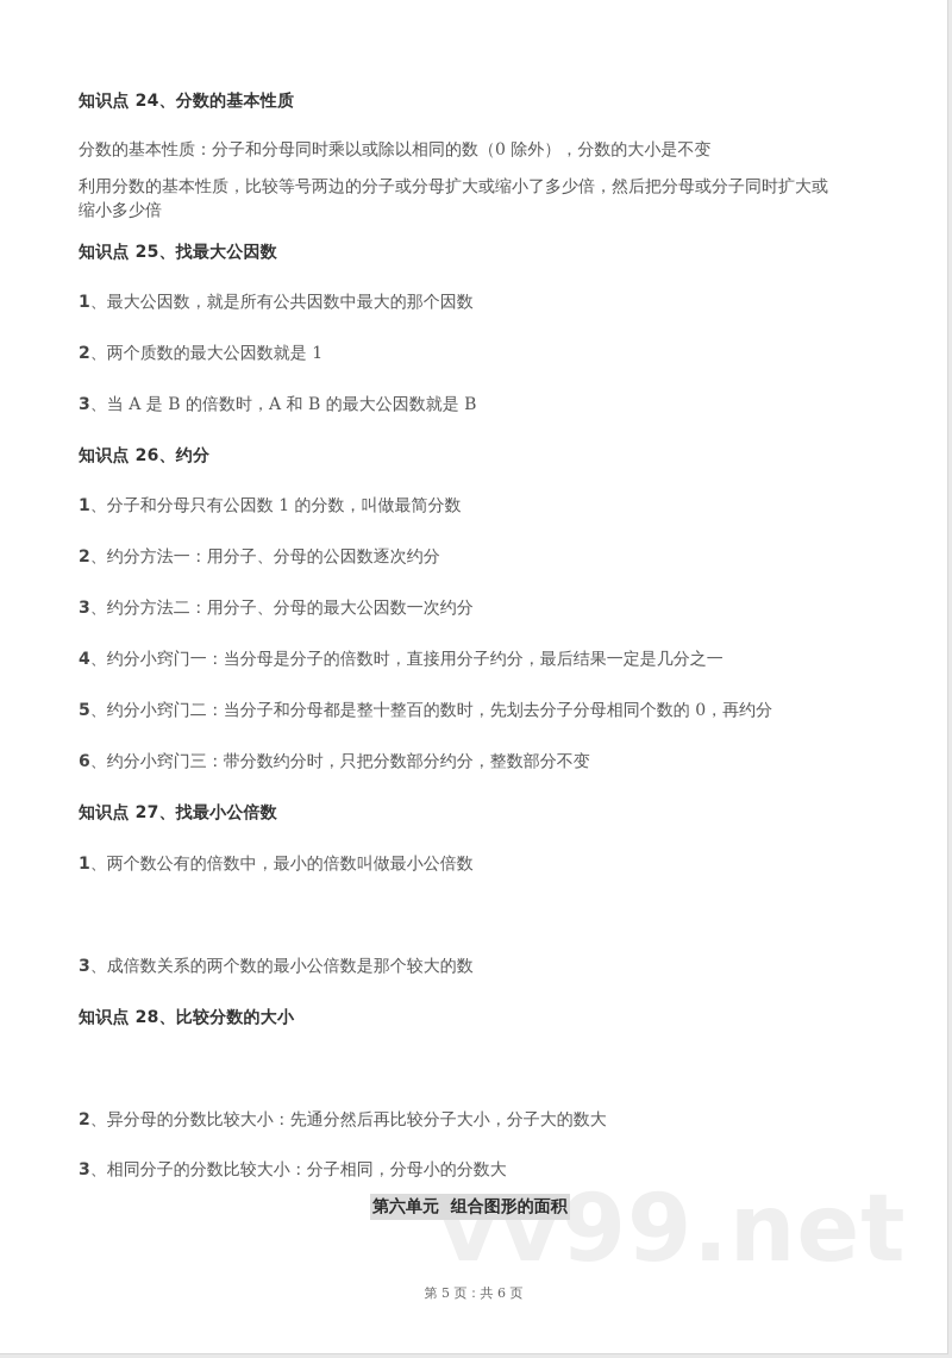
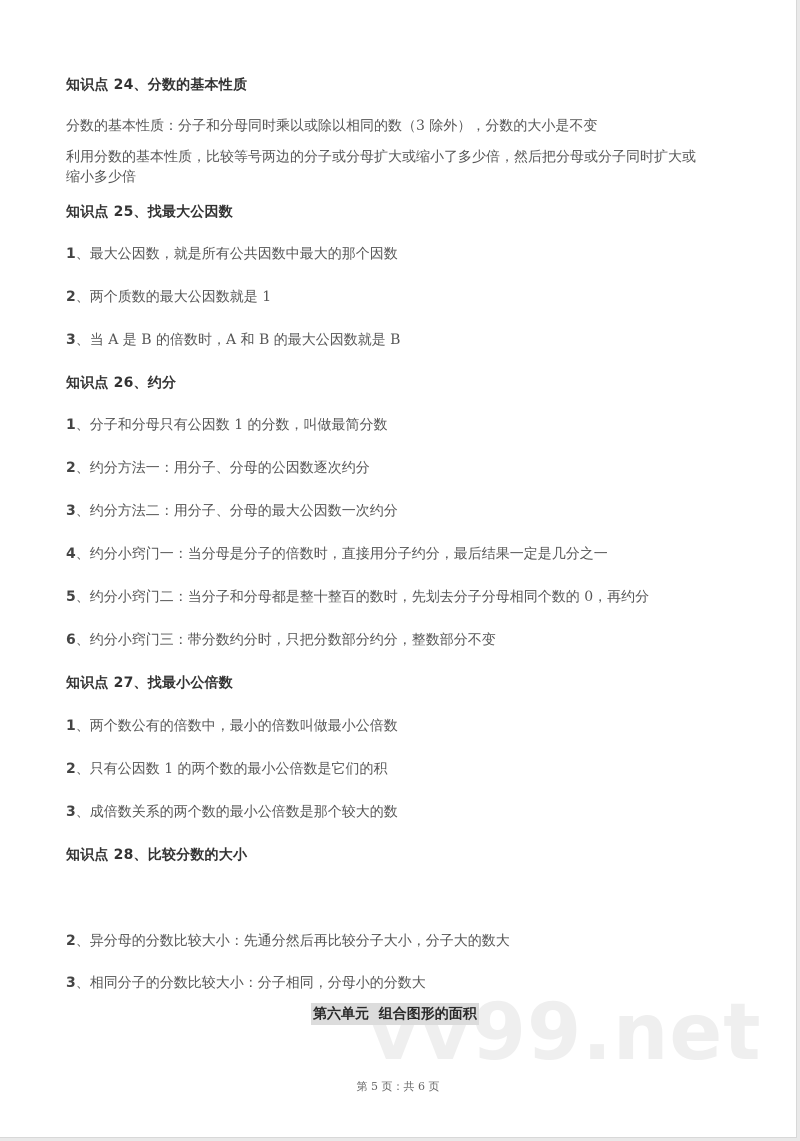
  知识点 24、分数的基本性质
- 分数的基本性质：分子和分母同时乘以或除以相同的数（0 除外），分数的大小是不变
+ 分数的基本性质：分子和分母同时乘以或除以相同的数（3 除外），分数的大小是不变
  利用分数的基本性质，比较等号两边的分子或分母扩大或缩小了多少倍，然后把分母或分子同时扩大或
  缩小多少倍
  知识点 25、找最大公因数
  1、最大公因数，就是所有公共因数中最大的那个因数
  2、两个质数的最大公因数就是 1
  3、当 A 是 B 的倍数时，A 和 B 的最大公因数就是 B
  知识点 26、约分
  1、分子和分母只有公因数 1 的分数，叫做最简分数
  2、约分方法一：用分子、分母的公因数逐次约分
  3、约分方法二：用分子、分母的最大公因数一次约分
  4、约分小窍门一：当分母是分子的倍数时，直接用分子约分，最后结果一定是几分之一
  5、约分小窍门二：当分子和分母都是整十整百的数时，先划去分子分母相同个数的 0，再约分
  6、约分小窍门三：带分数约分时，只把分数部分约分，整数部分不变
  知识点 27、找最小公倍数
  1、两个数公有的倍数中，最小的倍数叫做最小公倍数
+ 2、只有公因数 1 的两个数的最小公倍数是它们的积
  3、成倍数关系的两个数的最小公倍数是那个较大的数
  知识点 28、比较分数的大小
  2、异分母的分数比较大小：先通分然后再比较分子大小，分子大的数大
  3、相同分子的分数比较大小：分子相同，分母小的分数大
  vv99.net
  第六单元 组合图形的面积
  第 5 页：共 6 页
